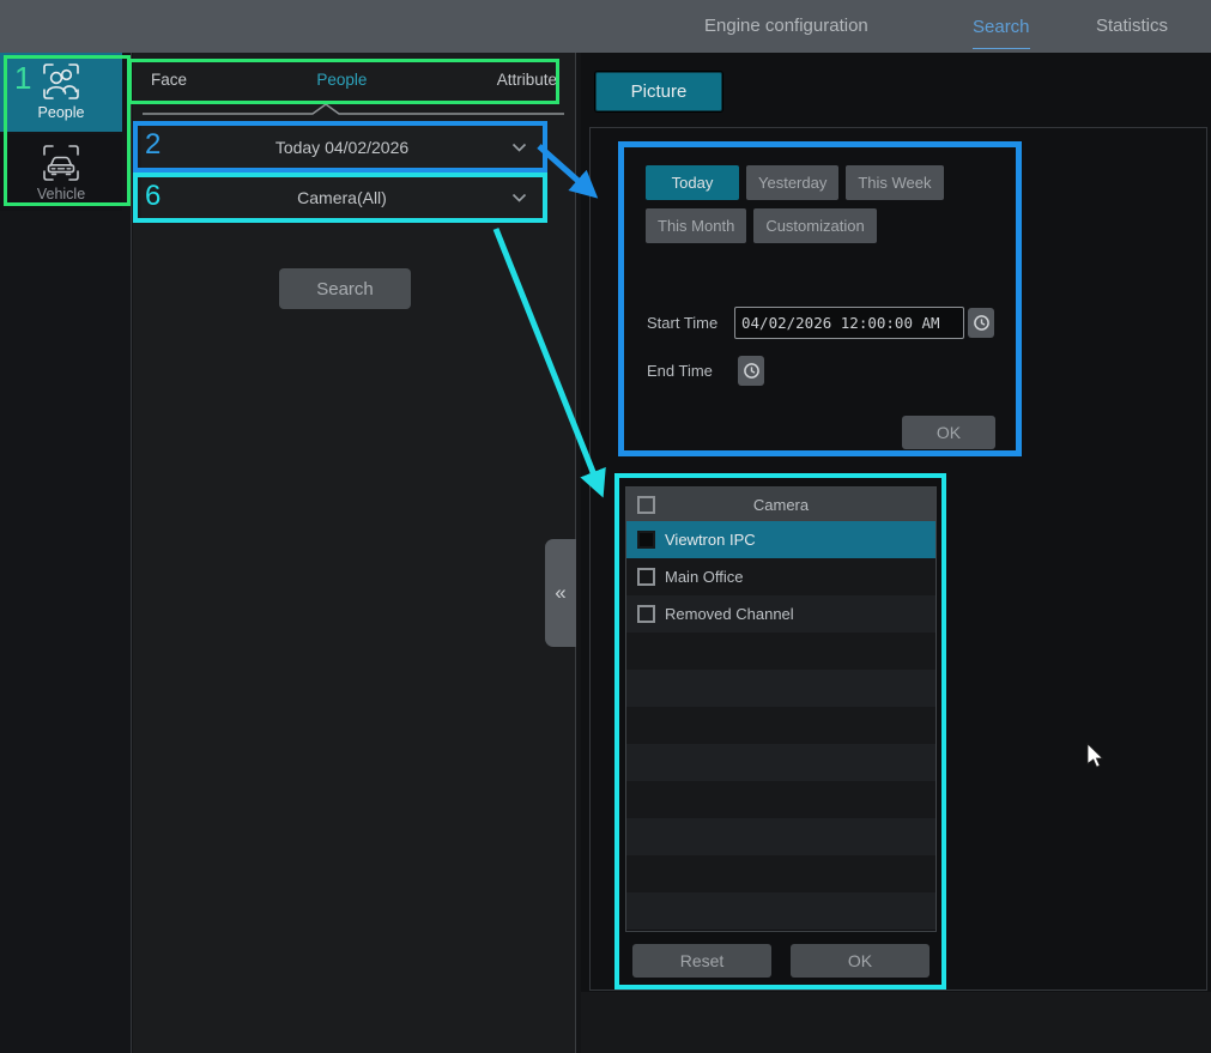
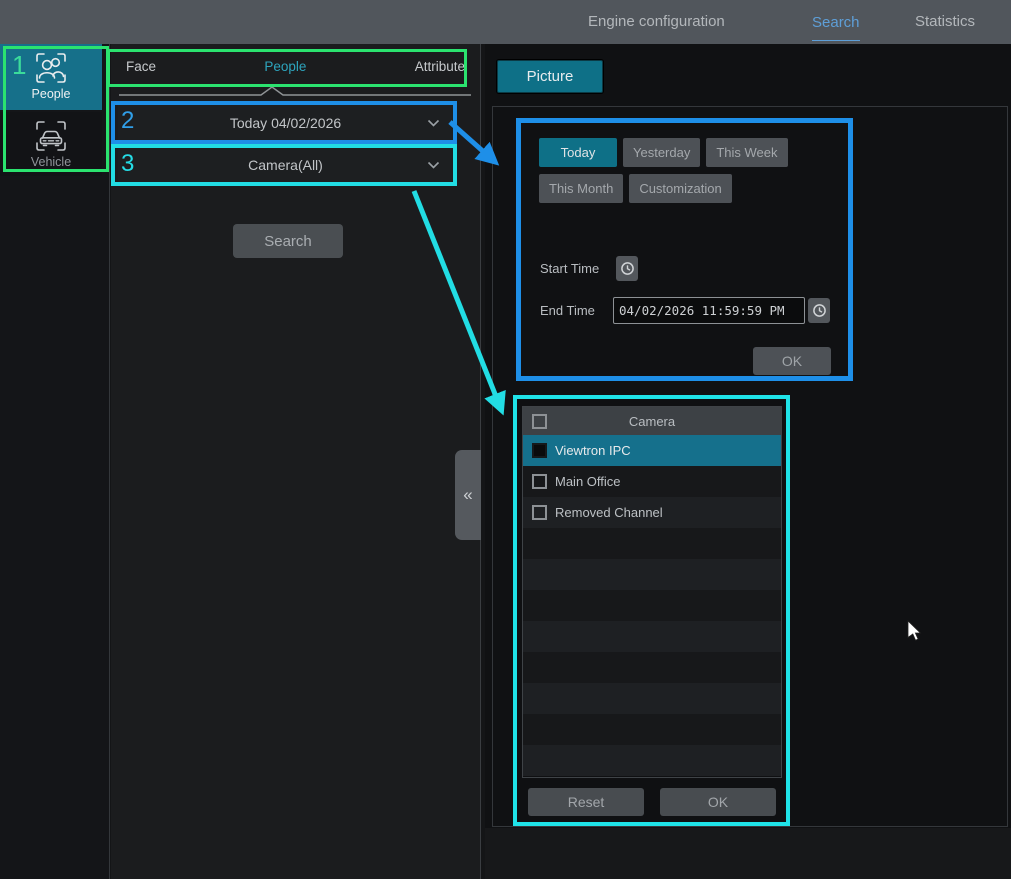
  Engine configuration
  Search
  Statistics
  People
  Vehicle
  Face
  People
  Attribute
  Today 04/02/2026
  Camera(All)
  Search
  «
  Picture
  Today
  Yesterday
  This Week
  This Month
  Customization
  Start Time
- 04/02/2026 12:00:00 AM
  End Time
+ 04/02/2026 11:59:59 PM
  OK
  Camera
  Viewtron IPC
  Main Office
  Removed Channel
  Reset
  OK
  1
  2
- 6
+ 3
